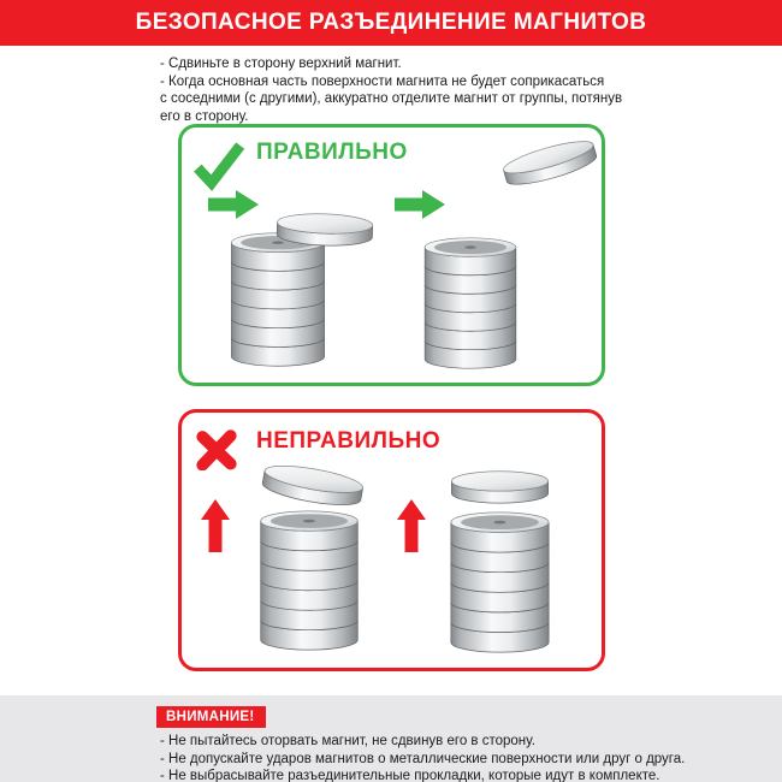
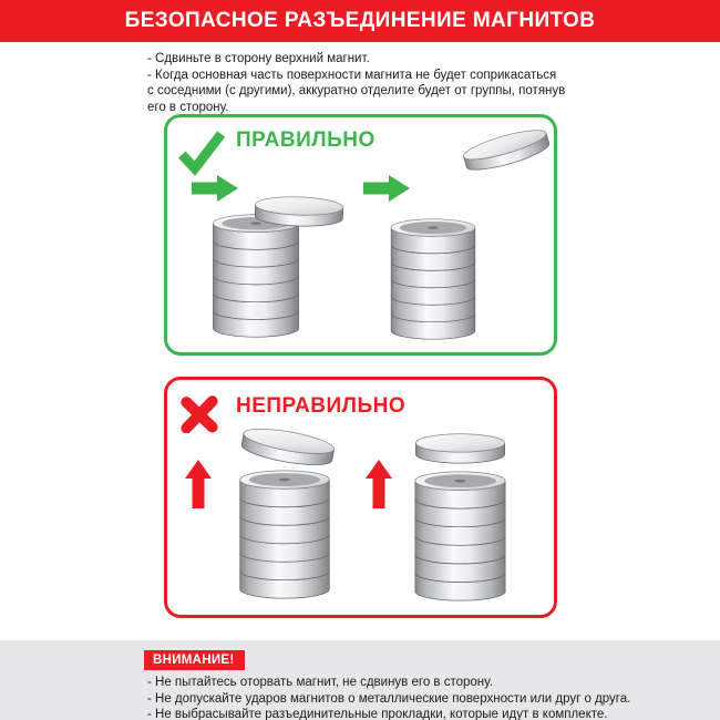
  БЕЗОПАСНОЕ РАЗЪЕДИНЕНИЕ МАГНИТОВ
  - Сдвиньте в сторону верхний магнит.
  - Когда основная часть поверхности магнита не будет соприкасаться
- с соседними (с другими), аккуратно отделите магнит от группы, потянув
+ с соседними (с другими), аккуратно отделите будет от группы, потянув
  его в сторону.
  ПРАВИЛЬНО
  НЕПРАВИЛЬНО
  ВНИМАНИЕ!
  - Не пытайтесь оторвать магнит, не сдвинув его в сторону.
  - Не допускайте ударов магнитов о металлические поверхности или друг о друга.
  - Не выбрасывайте разъединительные прокладки, которые идут в комплекте.
